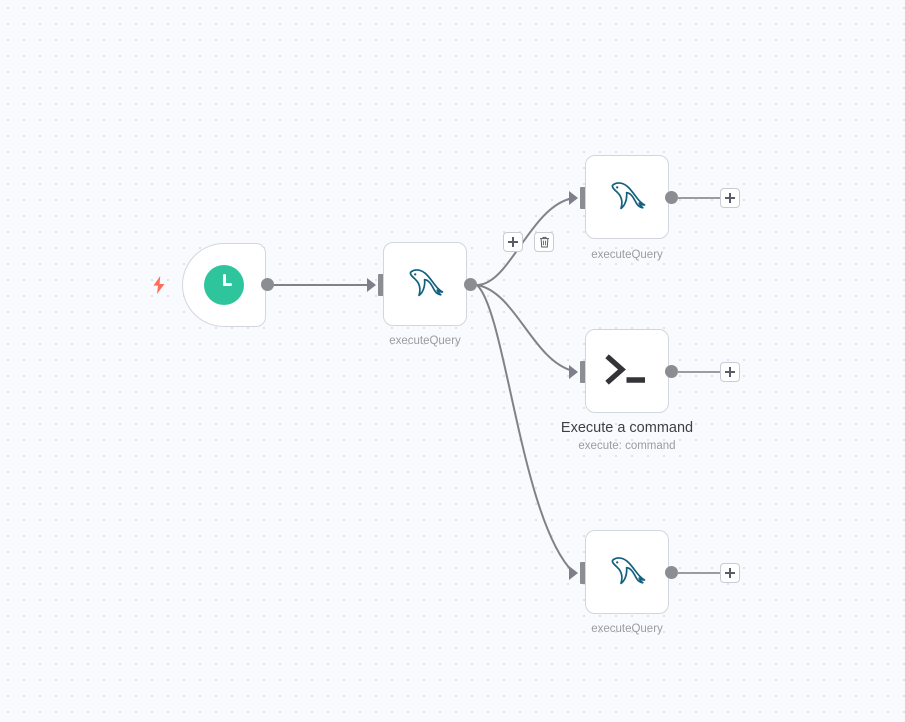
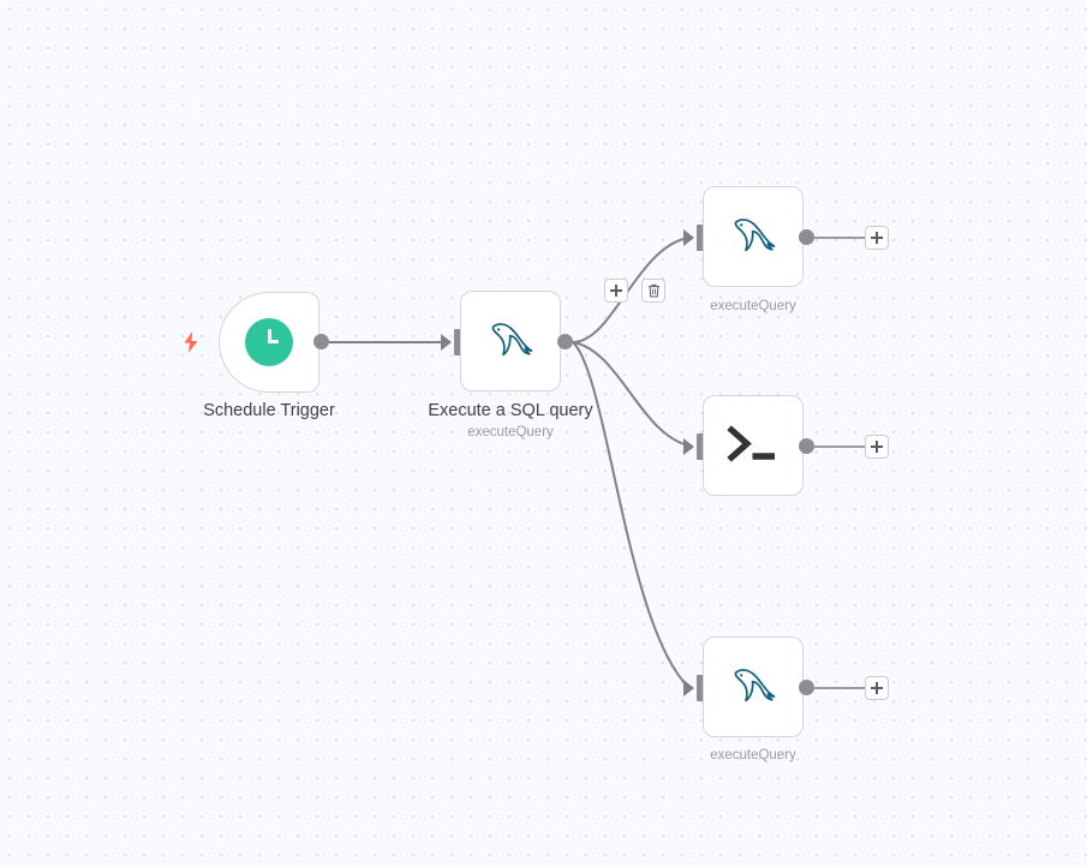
+ Schedule Trigger
+ Execute a SQL query
  executeQuery
  executeQuery
- Execute a command
- execute: command
  executeQuery
